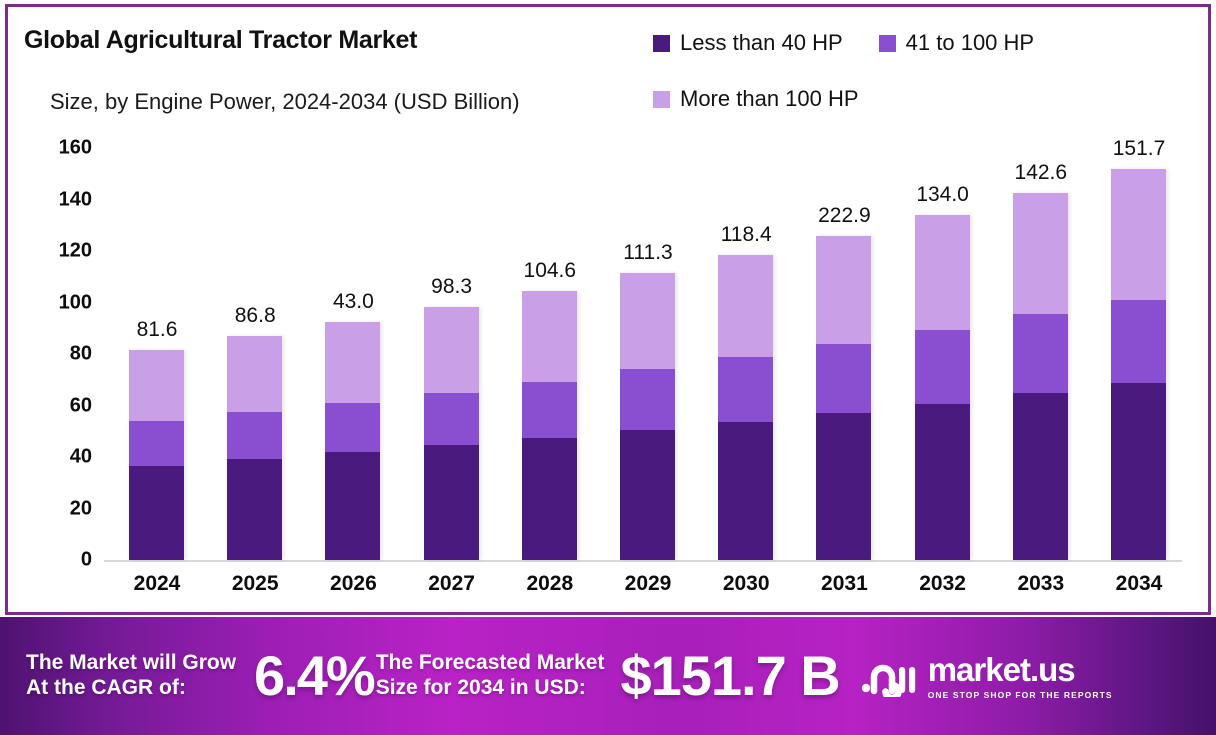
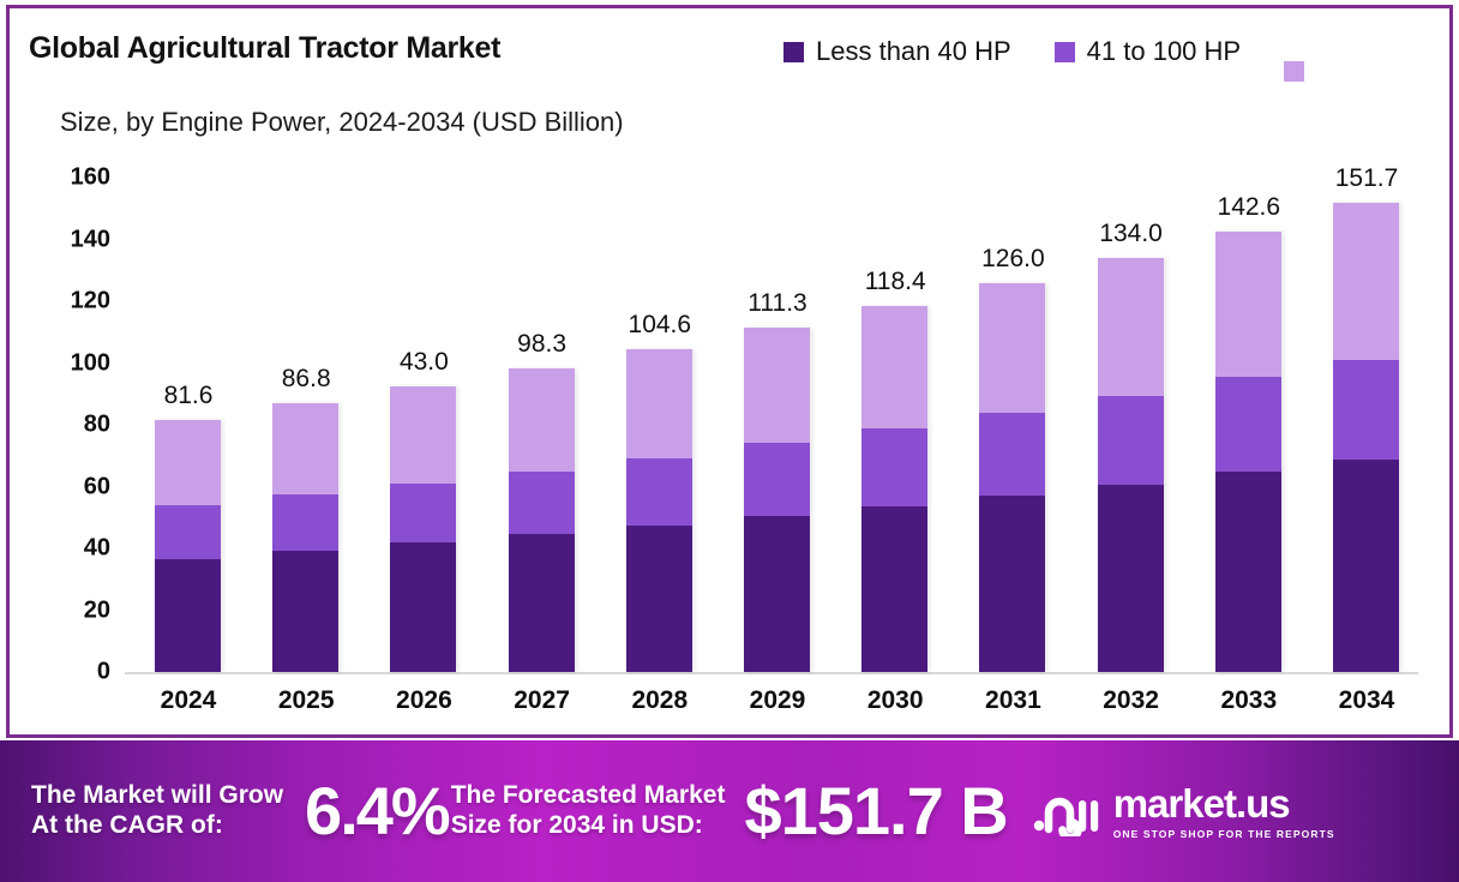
  Global Agricultural Tractor Market
  Size, by Engine Power, 2024-2034 (USD Billion)
  Less than 40 HP
  41 to 100 HP
- More than 100 HP
  0
  20
  40
  60
  80
  100
  120
  140
  160
  81.6
  2024
  86.8
  2025
  43.0
  2026
  98.3
  2027
  104.6
  2028
  111.3
  2029
  118.4
  2030
- 222.9
+ 126.0
  2031
  134.0
  2032
  142.6
  2033
  151.7
  2034
  The Market will Grow
  At the CAGR of:
  6.4%
  The Forecasted Market
  Size for 2034 in USD:
  $151.7 B
  market.us
  ONE STOP SHOP FOR THE REPORTS
